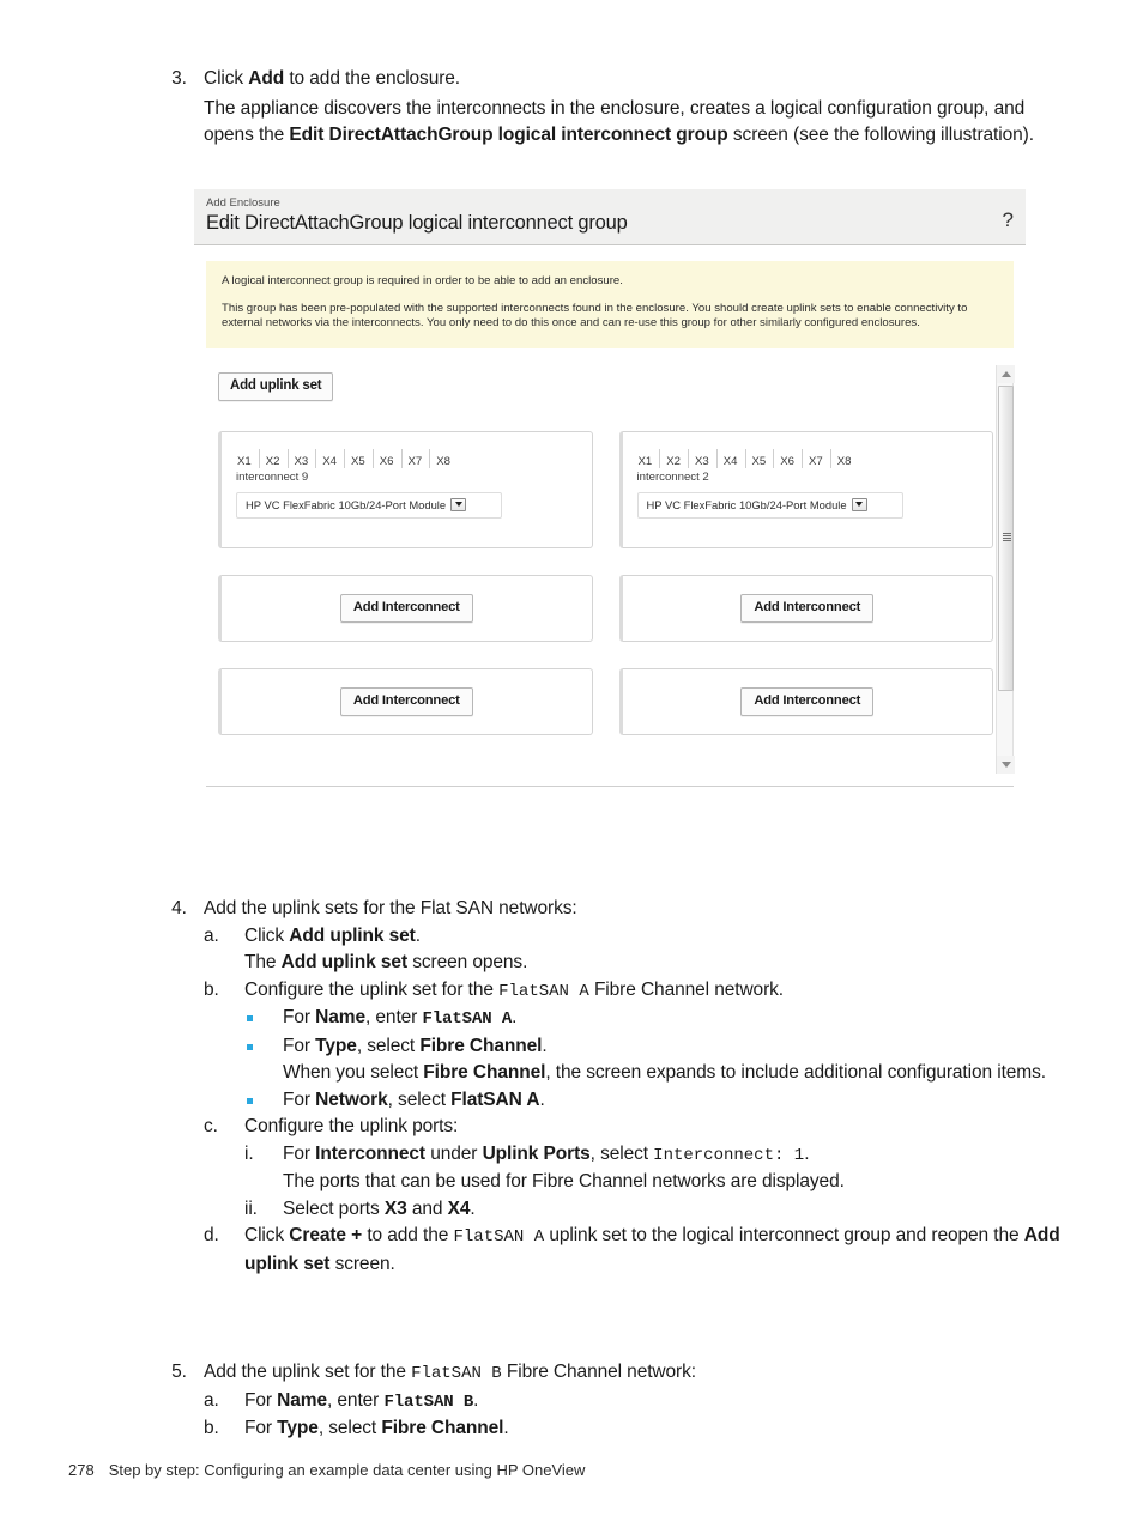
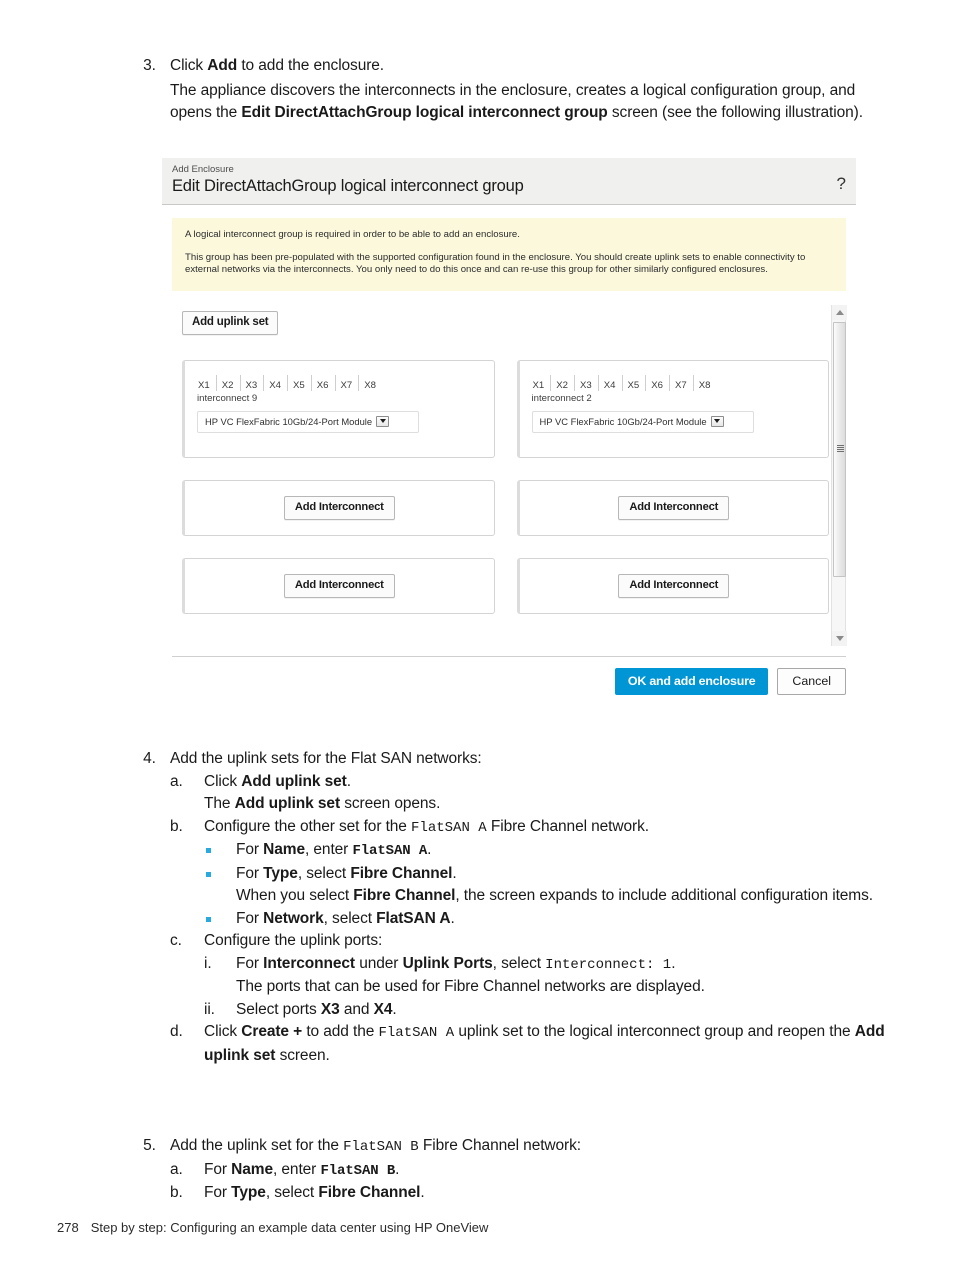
  3.
  Click Add to add the enclosure.
  The appliance discovers the interconnects in the enclosure, creates a logical configuration group, and opens the Edit DirectAttachGroup logical interconnect group screen (see the following illustration).
  Add Enclosure
  Edit DirectAttachGroup logical interconnect group
  ?
  A logical interconnect group is required in order to be able to add an enclosure.
- This group has been pre-populated with the supported interconnects found in the enclosure. You should create uplink sets to enable connectivity to external networks via the interconnects. You only need to do this once and can re-use this group for other similarly configured enclosures.
+ This group has been pre-populated with the supported configuration found in the enclosure. You should create uplink sets to enable connectivity to external networks via the interconnects. You only need to do this once and can re-use this group for other similarly configured enclosures.
  Add uplink set
  X1
  X2
  X3
  X4
  X5
  X6
  X7
  X8
  interconnect 9
  HP VC FlexFabric 10Gb/24-Port Module
  Add Interconnect
  Add Interconnect
  X1
  X2
  X3
  X4
  X5
  X6
  X7
  X8
  interconnect 2
  HP VC FlexFabric 10Gb/24-Port Module
  Add Interconnect
  Add Interconnect
+ OK and add enclosure
+ Cancel
  4.
  Add the uplink sets for the Flat SAN networks:
  a.
  Click Add uplink set.
  The Add uplink set screen opens.
  b.
- Configure the uplink set for the FlatSAN A Fibre Channel network.
+ Configure the other set for the FlatSAN A Fibre Channel network.
  For Name, enter FlatSAN A.
  For Type, select Fibre Channel.
  When you select Fibre Channel, the screen expands to include additional configuration items.
  For Network, select FlatSAN A.
  c.
  Configure the uplink ports:
  i.
  For Interconnect under Uplink Ports, select Interconnect: 1.
  The ports that can be used for Fibre Channel networks are displayed.
  ii.
  Select ports X3 and X4.
  d.
  Click Create + to add the FlatSAN A uplink set to the logical interconnect group and reopen the Add uplink set screen.
  5.
  Add the uplink set for the FlatSAN B Fibre Channel network:
  a.
  For Name, enter FlatSAN B.
  b.
  For Type, select Fibre Channel.
  278
  Step by step: Configuring an example data center using HP OneView
